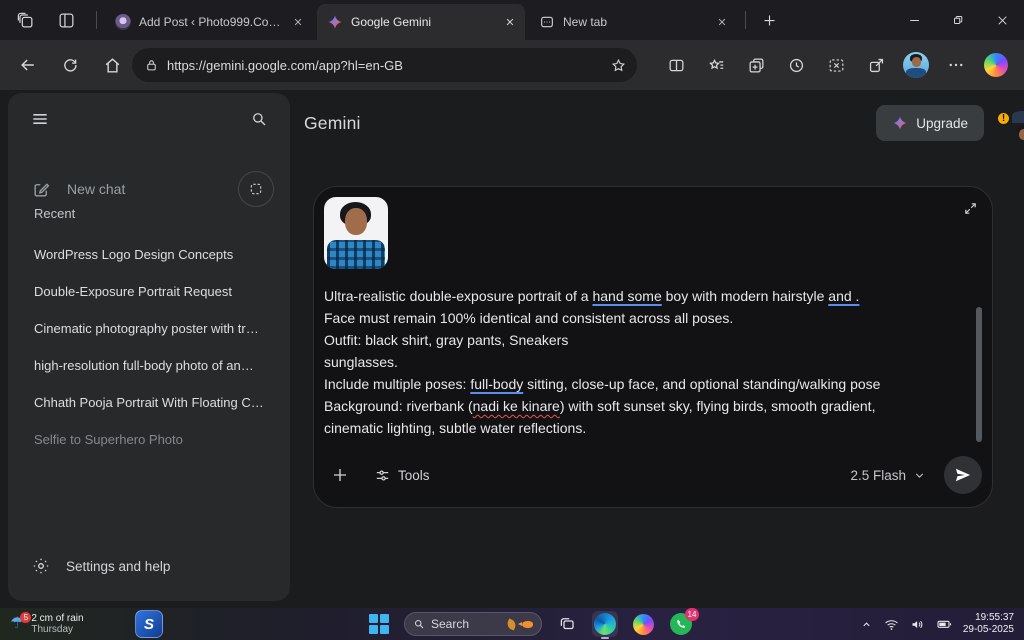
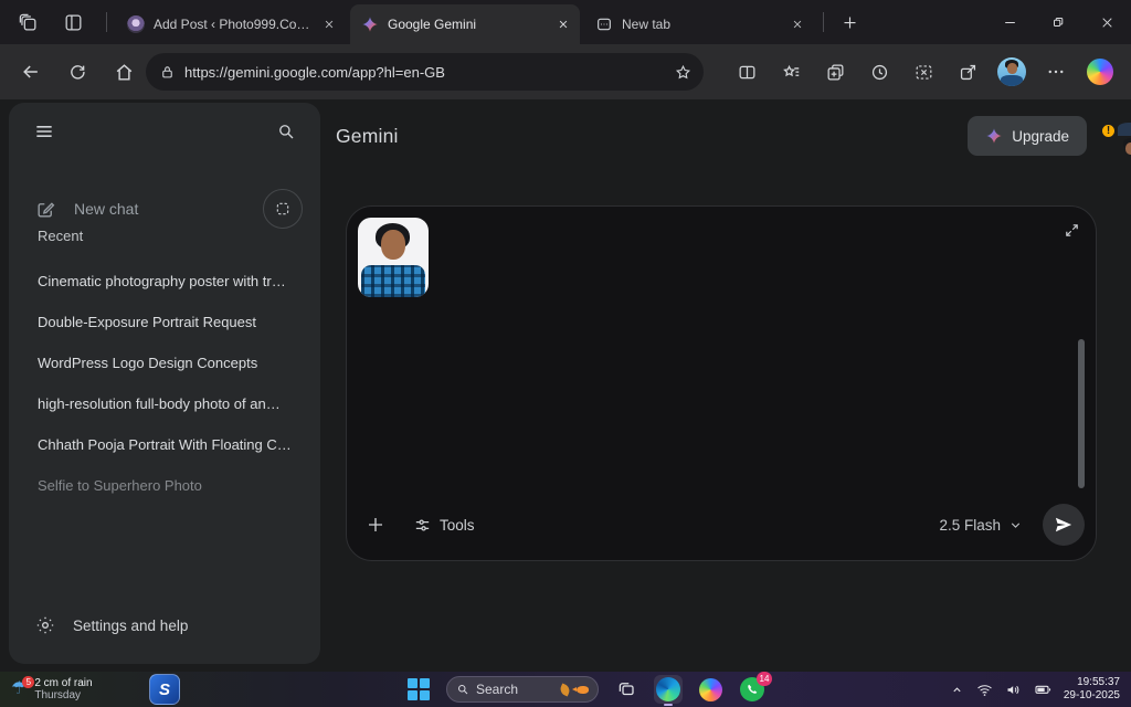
  Add Post ‹ Photo999.Com
  Google Gemini
  New tab
  https://gemini.google.com/app?hl=en-GB
  New chat
  Recent
- WordPress Logo Design Concepts
+ Cinematic photography poster with tr…
  Double-Exposure Portrait Request
- Cinematic photography poster with tr…
+ WordPress Logo Design Concepts
  high-resolution full-body photo of an…
  Chhath Pooja Portrait With Floating C…
  Selfie to Superhero Photo
  Settings and help
  Gemini
  Upgrade
  !
- Ultra-realistic double-exposure portrait of a hand some boy with modern hairstyle and .
- Face must remain 100% identical and consistent across all poses.
- Outfit: black shirt, gray pants, Sneakers
- sunglasses.
- Include multiple poses: full-body sitting, close-up face, and optional standing/walking pose
- Background: riverbank (nadi ke kinare) with soft sunset sky, flying birds, smooth gradient,
- cinematic lighting, subtle water reflections.
  Tools
  2.5 Flash
  ☂
  5
  2 cm of rain
  Thursday
  S
  Search
  14
  19:55:37
- 29-05-2025
+ 29-10-2025
